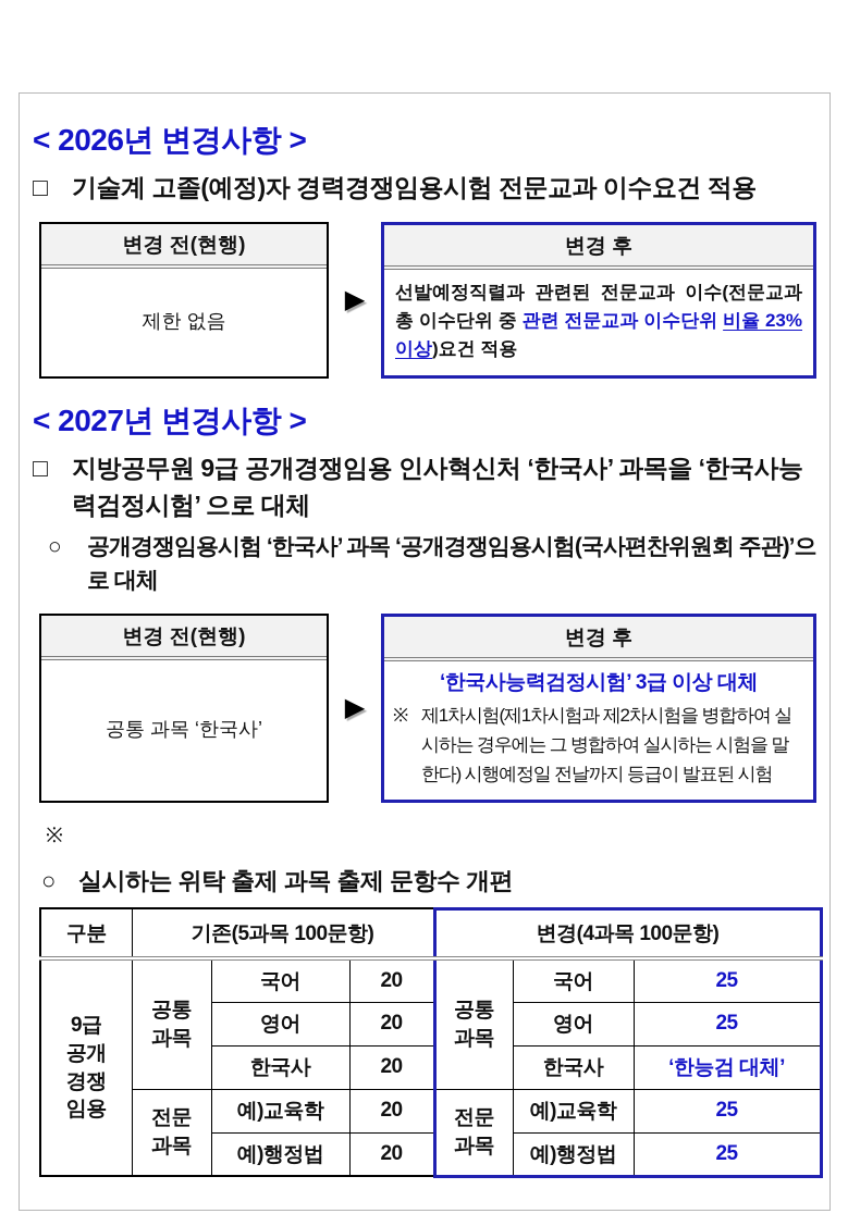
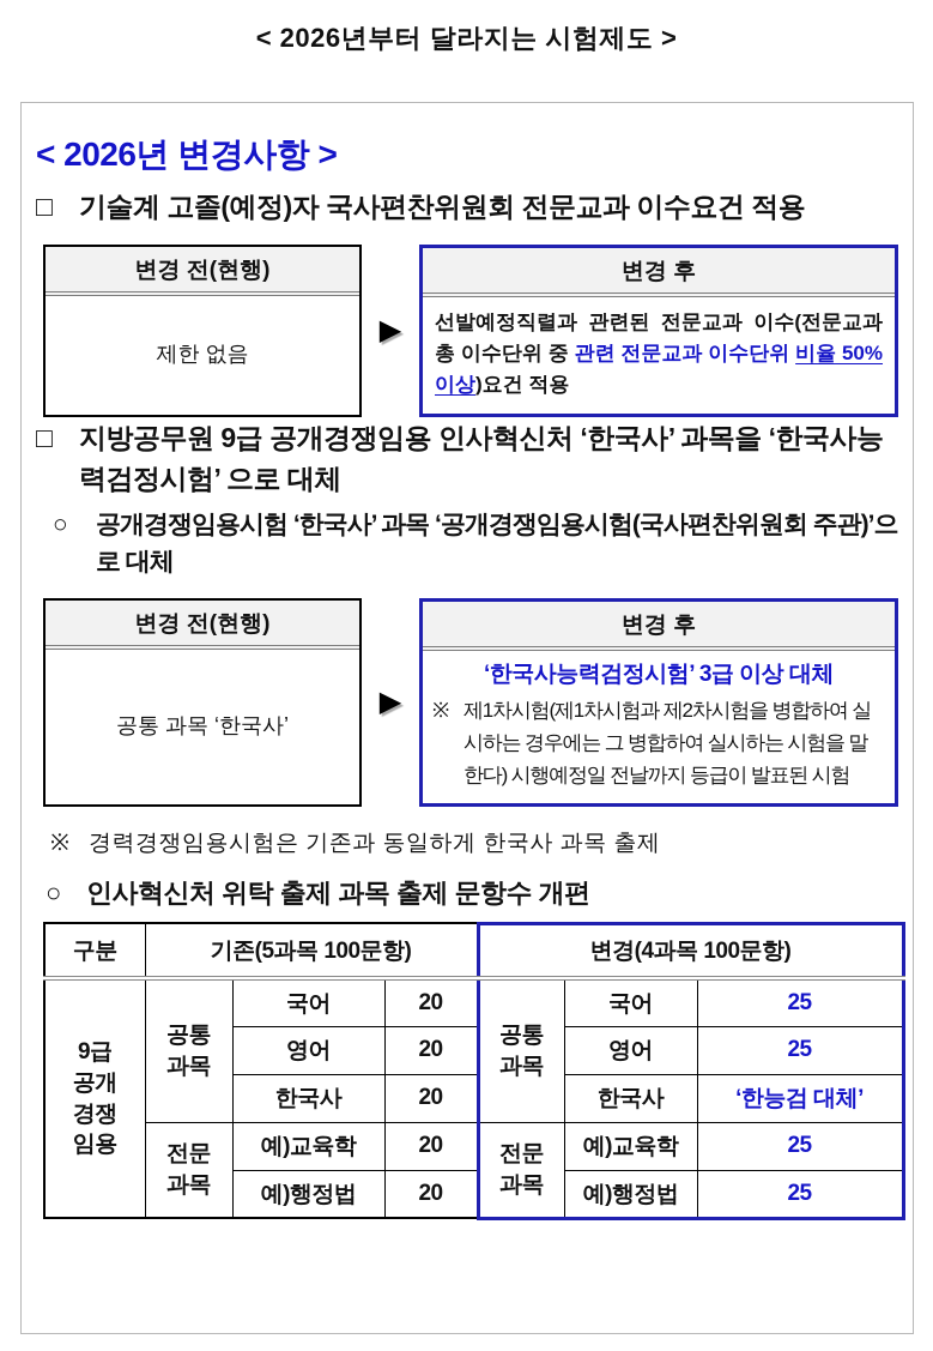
+ < 2026년부터 달라지는 시험제도 >
  < 2026년 변경사항 >
  □
- 기술계 고졸(예정)자 경력경쟁임용시험 전문교과 이수요건 적용
+ 기술계 고졸(예정)자 국사편찬위원회 전문교과 이수요건 적용
  변경 전(현행)
  제한 없음
  ▶
  변경 후
- 선발예정직렬과 관련된 전문교과 이수(전문교과 총 이수단위 중 관련 전문교과 이수단위 비율 23% 이상)요건 적용
+ 선발예정직렬과 관련된 전문교과 이수(전문교과 총 이수단위 중 관련 전문교과 이수단위 비율 50% 이상)요건 적용
- < 2027년 변경사항 >
  □
  지방공무원 9급 공개경쟁임용 인사혁신처 ‘한국사’ 과목을 ‘한국사능력검정시험’ 으로 대체
  ○
  공개경쟁임용시험 ‘한국사’ 과목 ‘공개경쟁임용시험(국사편찬위원회 주관)’으로 대체
  변경 전(현행)
  공통 과목 ‘한국사’
  ▶
  변경 후
  ‘한국사능력검정시험’ 3급 이상 대체
  ※
  제1차시험(제1차시험과 제2차시험을 병합하여 실시하는 경우에는 그 병합하여 실시하는 시험을 말한다) 시행예정일 전날까지 등급이 발표된 시험
  ※
+ 경력경쟁임용시험은 기존과 동일하게 한국사 과목 출제
  ○
- 실시하는 위탁 출제 과목 출제 문항수 개편
+ 인사혁신처 위탁 출제 과목 출제 문항수 개편
  구분	기존(5과목 100문항)	변경(4과목 100문항)
  9급 공개 경쟁 임용	공통 과목	국어	20	공통 과목	국어	25
  영어	20	영어	25
  한국사	20	한국사	‘한능검 대체’
  전문 과목	예)교육학	20	전문 과목	예)교육학	25
  예)행정법	20	예)행정법	25
